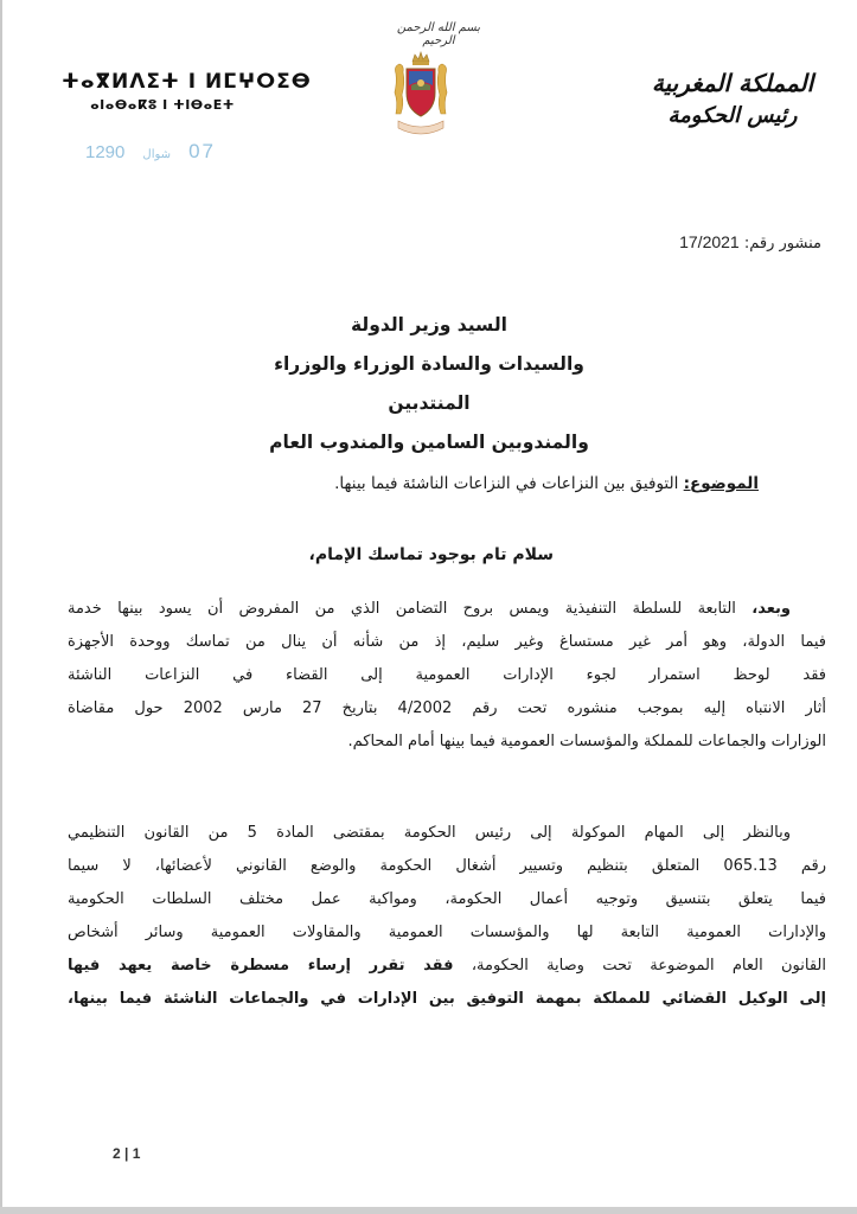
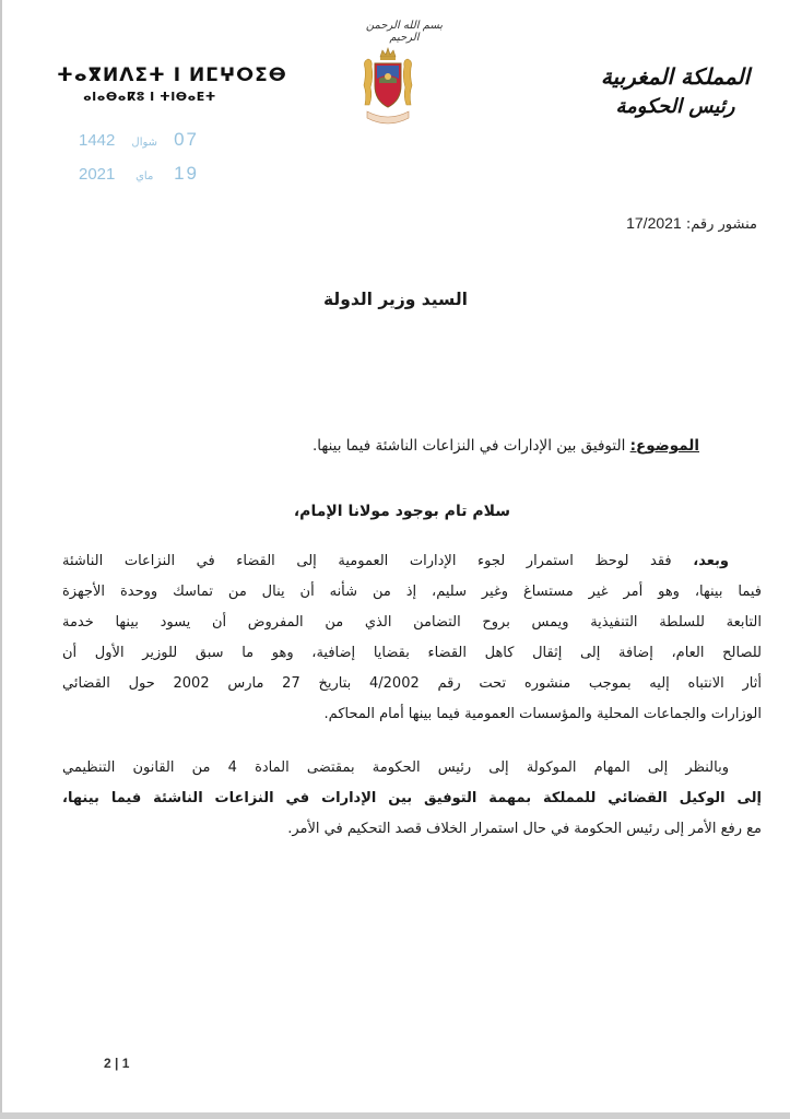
  بسم الله الرحمن الرحيم
  ⵜⴰⴳⵍⴷⵉⵜ ⵏ ⵍⵎⵖⵔⵉⴱ
  ⴰⵏⴰⴱⴰⴽⵓ ⵏ ⵜⵏⴱⴰⴹⵜ
- 1290
+ 1442
  شوال
  07
+ 2021
+ ماي
+ 19
  المملكة المغربية
  رئيس الحكومة
  منشور رقم: 17/2021
  السيد وزير الدولة
- والسيدات والسادة الوزراء والوزراء المنتدبين
- والمندوبين السامين والمندوب العام
- الموضوع: التوفيق بين النزاعات في النزاعات الناشئة فيما بينها.
+ الموضوع: التوفيق بين الإدارات في النزاعات الناشئة فيما بينها.
- سلام تام بوجود تماسك الإمام،
+ سلام تام بوجود مولانا الإمام،
- وبعد، التابعة للسلطة التنفيذية ويمس بروح التضامن الذي من المفروض أن يسود بينها خدمة
+ وبعد، فقد لوحظ استمرار لجوء الإدارات العمومية إلى القضاء في النزاعات الناشئة
- فيما الدولة، وهو أمر غير مستساغ وغير سليم، إذ من شأنه أن ينال من تماسك ووحدة الأجهزة
+ فيما بينها، وهو أمر غير مستساغ وغير سليم، إذ من شأنه أن ينال من تماسك ووحدة الأجهزة
- فقد لوحظ استمرار لجوء الإدارات العمومية إلى القضاء في النزاعات الناشئة
+ التابعة للسلطة التنفيذية ويمس بروح التضامن الذي من المفروض أن يسود بينها خدمة
+ للصالح العام، إضافة إلى إثقال كاهل القضاء بقضايا إضافية، وهو ما سبق للوزير الأول أن
- أثار الانتباه إليه بموجب منشوره تحت رقم 4/2002 بتاريخ 27 مارس 2002 حول مقاضاة
+ أثار الانتباه إليه بموجب منشوره تحت رقم 4/2002 بتاريخ 27 مارس 2002 حول القضائي
- الوزارات والجماعات للمملكة والمؤسسات العمومية فيما بينها أمام المحاكم.
+ الوزارات والجماعات المحلية والمؤسسات العمومية فيما بينها أمام المحاكم.
- وبالنظر إلى المهام الموكولة إلى رئيس الحكومة بمقتضى المادة 5 من القانون التنظيمي
+ وبالنظر إلى المهام الموكولة إلى رئيس الحكومة بمقتضى المادة 4 من القانون التنظيمي
- رقم 065.13 المتعلق بتنظيم وتسيير أشغال الحكومة والوضع القانوني لأعضائها، لا سيما
- فيما يتعلق بتنسيق وتوجيه أعمال الحكومة، ومواكبة عمل مختلف السلطات الحكومية
- والإدارات العمومية التابعة لها والمؤسسات العمومية والمقاولات العمومية وسائر أشخاص
- القانون العام الموضوعة تحت وصاية الحكومة، فقد تقرر إرساء مسطرة خاصة يعهد فيها
- إلى الوكيل القضائي للمملكة بمهمة التوفيق بين الإدارات في والجماعات الناشئة فيما بينها،
+ إلى الوكيل القضائي للمملكة بمهمة التوفيق بين الإدارات في النزاعات الناشئة فيما بينها،
+ مع رفع الأمر إلى رئيس الحكومة في حال استمرار الخلاف قصد التحكيم في الأمر.
  2 | 1
